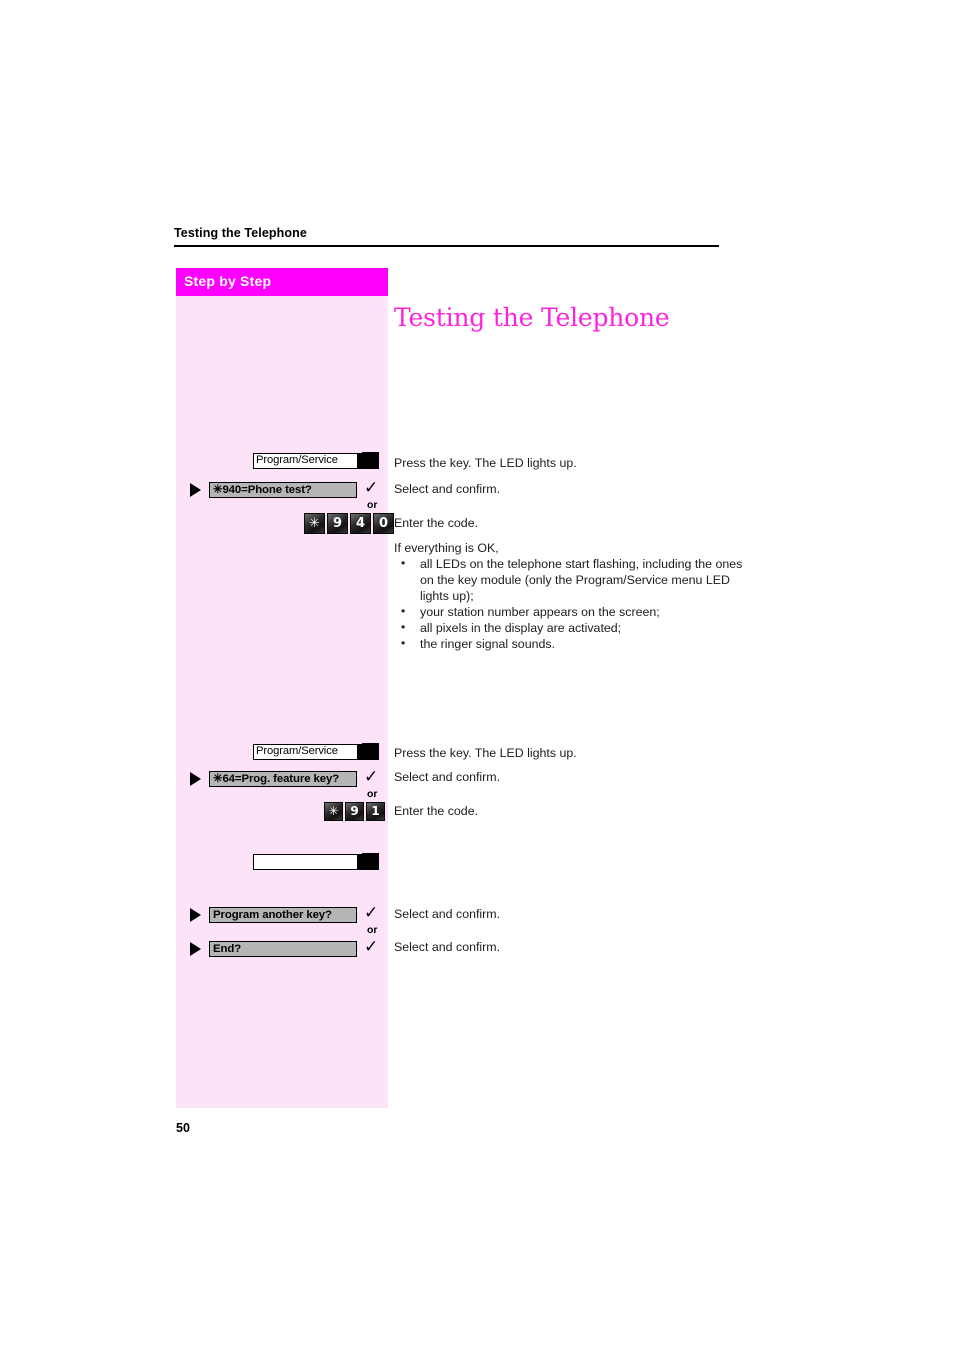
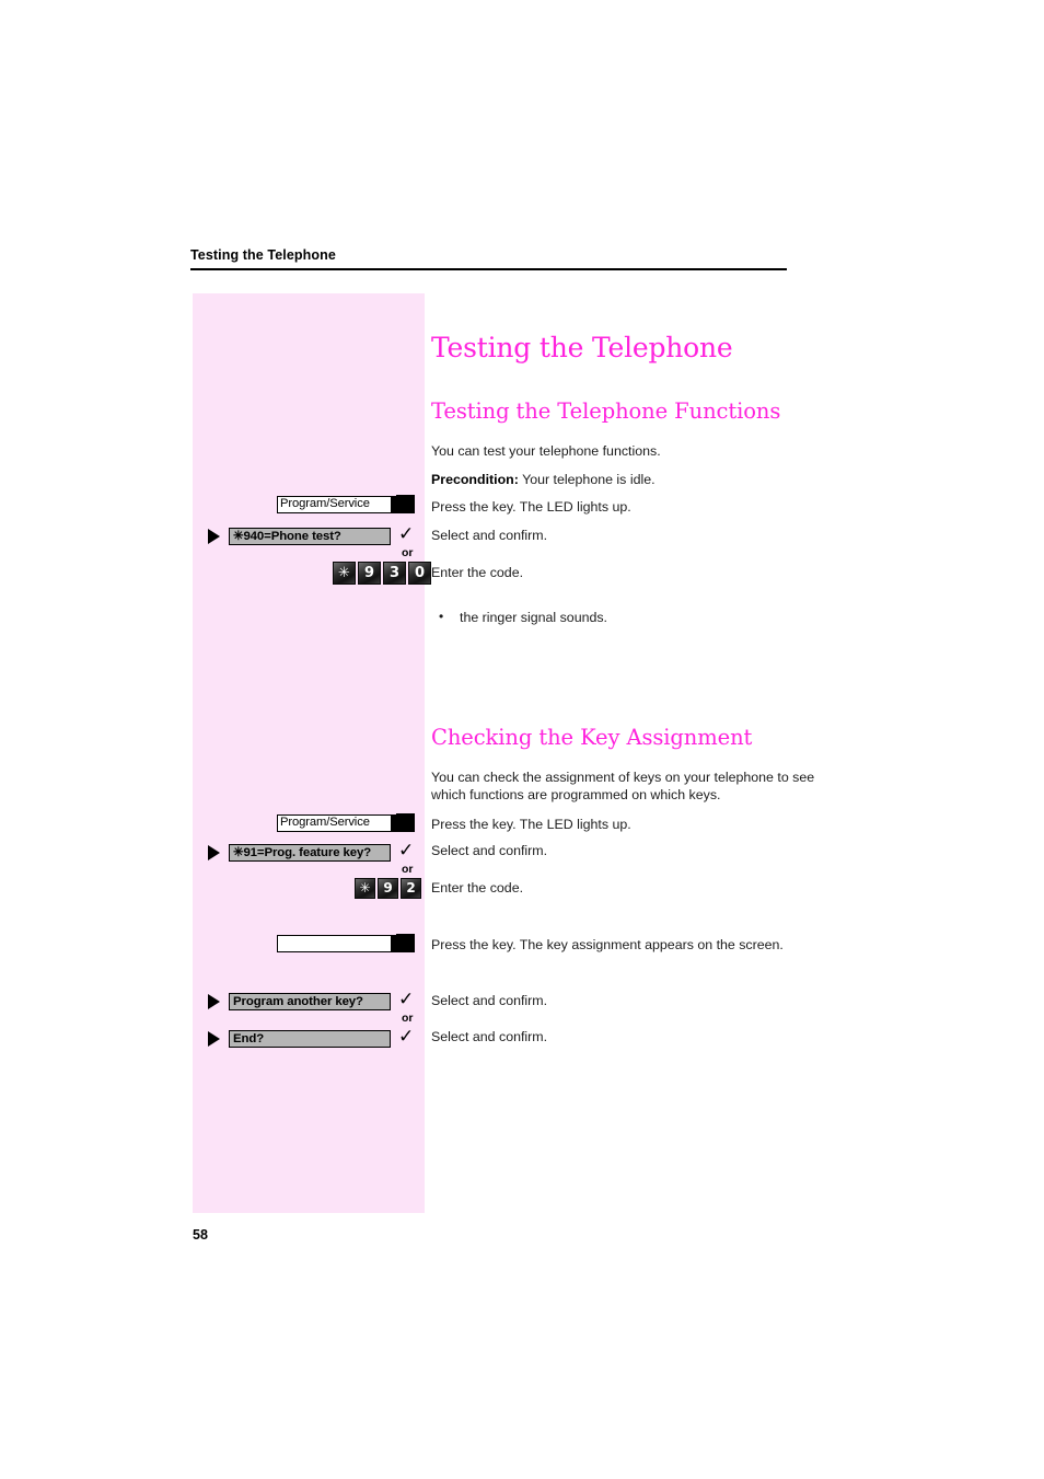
  Testing the Telephone
- Step by Step
  Testing the Telephone
+ Testing the Telephone Functions
+ Checking the Key Assignment
+ You can test your telephone functions.
+ Precondition: Your telephone is idle.
  Program/Service
  Press the key. The LED lights up.
  ✳940=Phone test?
  ✓
  or
  Select and confirm.
  ✳
  9
- 4
+ 3
  0
  Enter the code.
- If everything is OK,
- all LEDs on the telephone start flashing, including the ones on the key module (only the Program/Service menu LED lights up);
- your station number appears on the screen;
- all pixels in the display are activated;
  the ringer signal sounds.
+ You can check the assignment of keys on your telephone to see which functions are programmed on which keys.
  Program/Service
  Press the key. The LED lights up.
- ✳64=Prog. feature key?
+ ✳91=Prog. feature key?
  ✓
  or
  Select and confirm.
  ✳
  9
- 1
+ 2
  Enter the code.
+ Press the key. The key assignment appears on the screen.
  Program another key?
  ✓
  or
  Select and confirm.
  End?
  ✓
  Select and confirm.
- 50
+ 58
